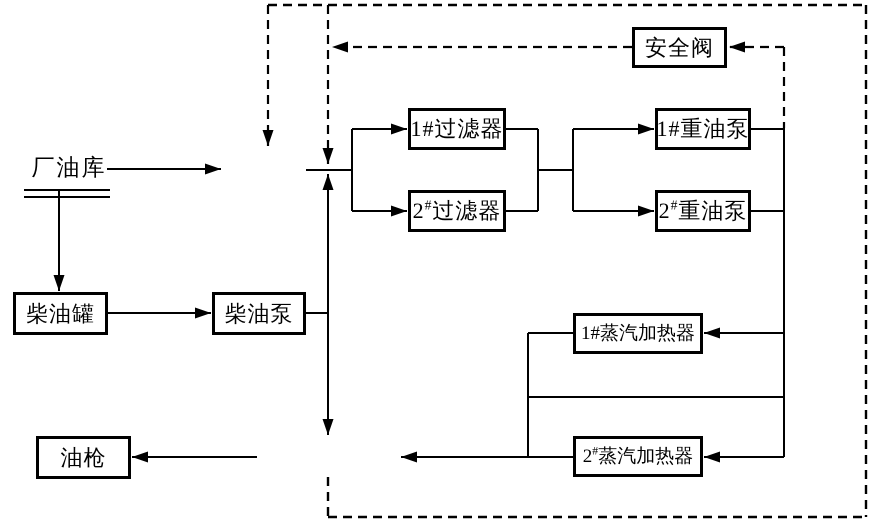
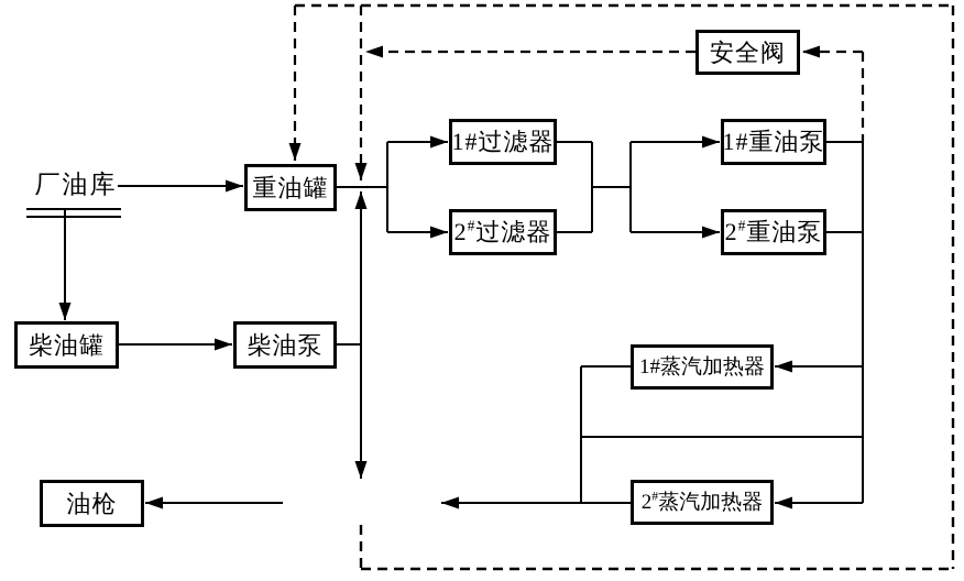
  厂油库
+ 重油罐
  安全阀
  1#过滤器
  2#过滤器
  1#重油泵
  2#重油泵
  柴油罐
  柴油泵
  1#蒸汽加热器
  2#蒸汽加热器
  油枪
